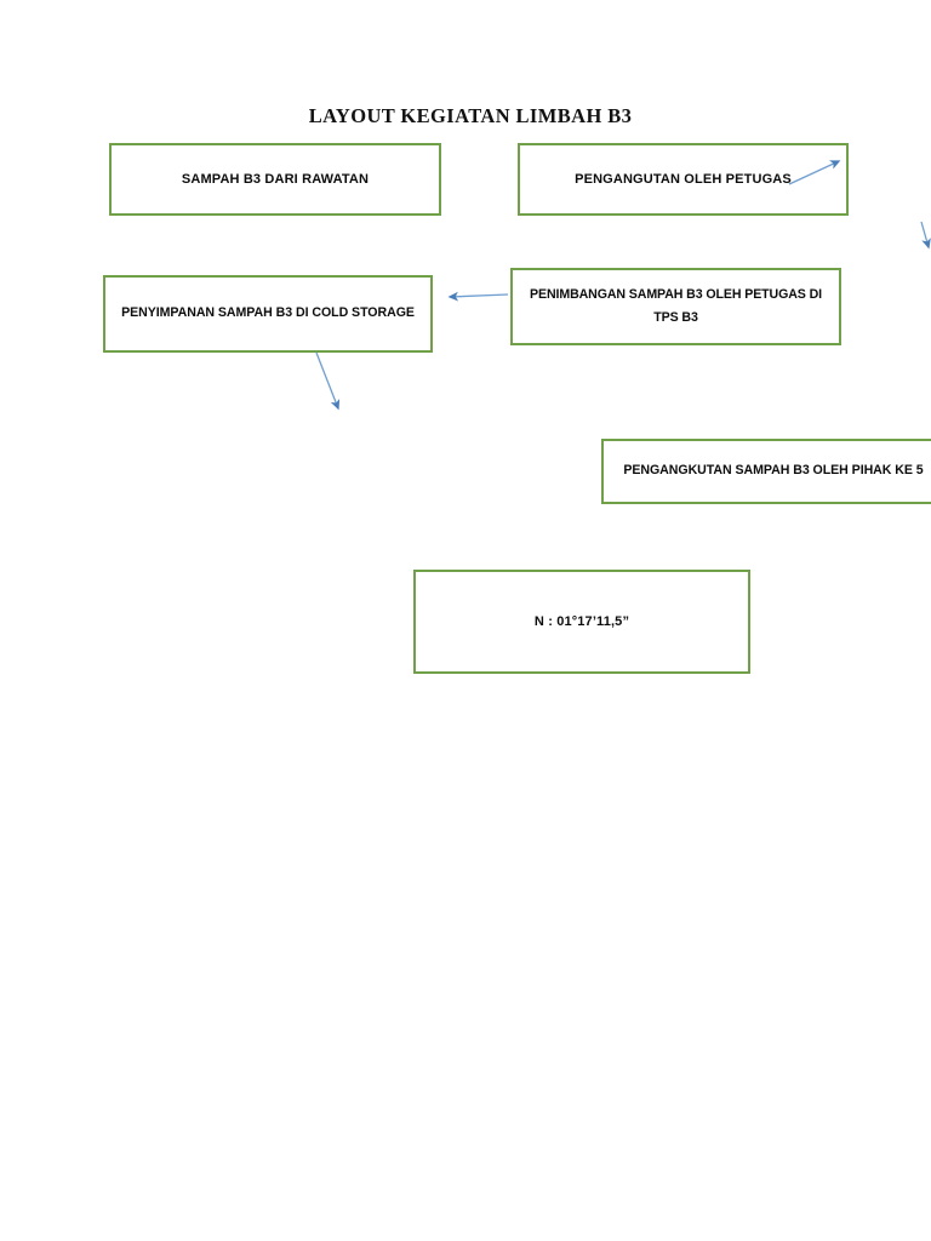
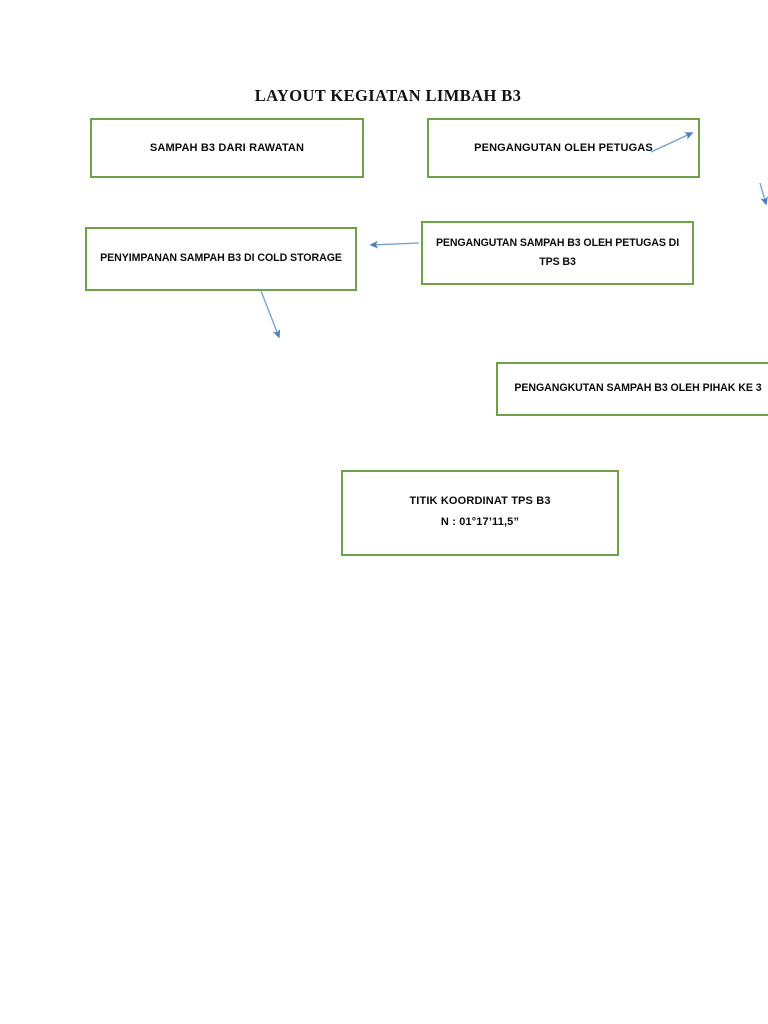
  LAYOUT KEGIATAN LIMBAH B3
  SAMPAH B3 DARI RAWATAN
  PENGANGUTAN OLEH PETUGAS
  PENYIMPANAN SAMPAH B3 DI COLD STORAGE
- PENIMBANGAN SAMPAH B3 OLEH PETUGAS DI
+ PENGANGUTAN SAMPAH B3 OLEH PETUGAS DI
  TPS B3
- PENGANGKUTAN SAMPAH B3 OLEH PIHAK KE 5
+ PENGANGKUTAN SAMPAH B3 OLEH PIHAK KE 3
+ TITIK KOORDINAT TPS B3
  N : 01°17’11,5”
